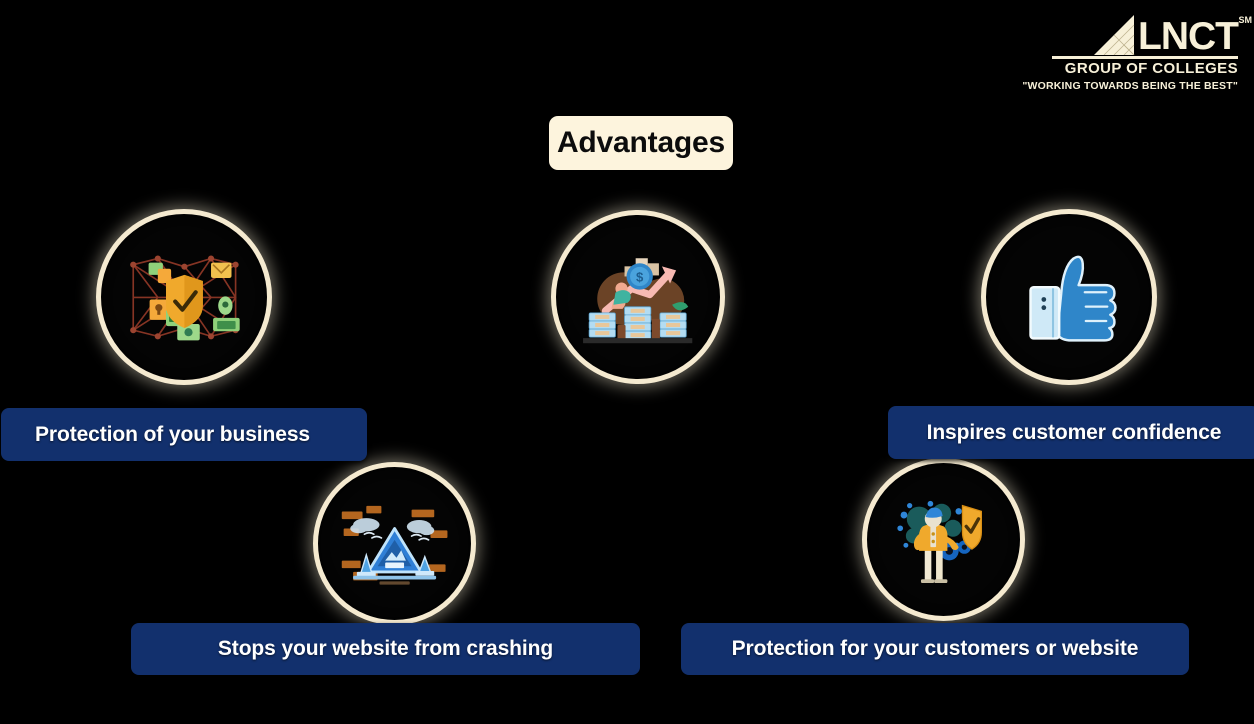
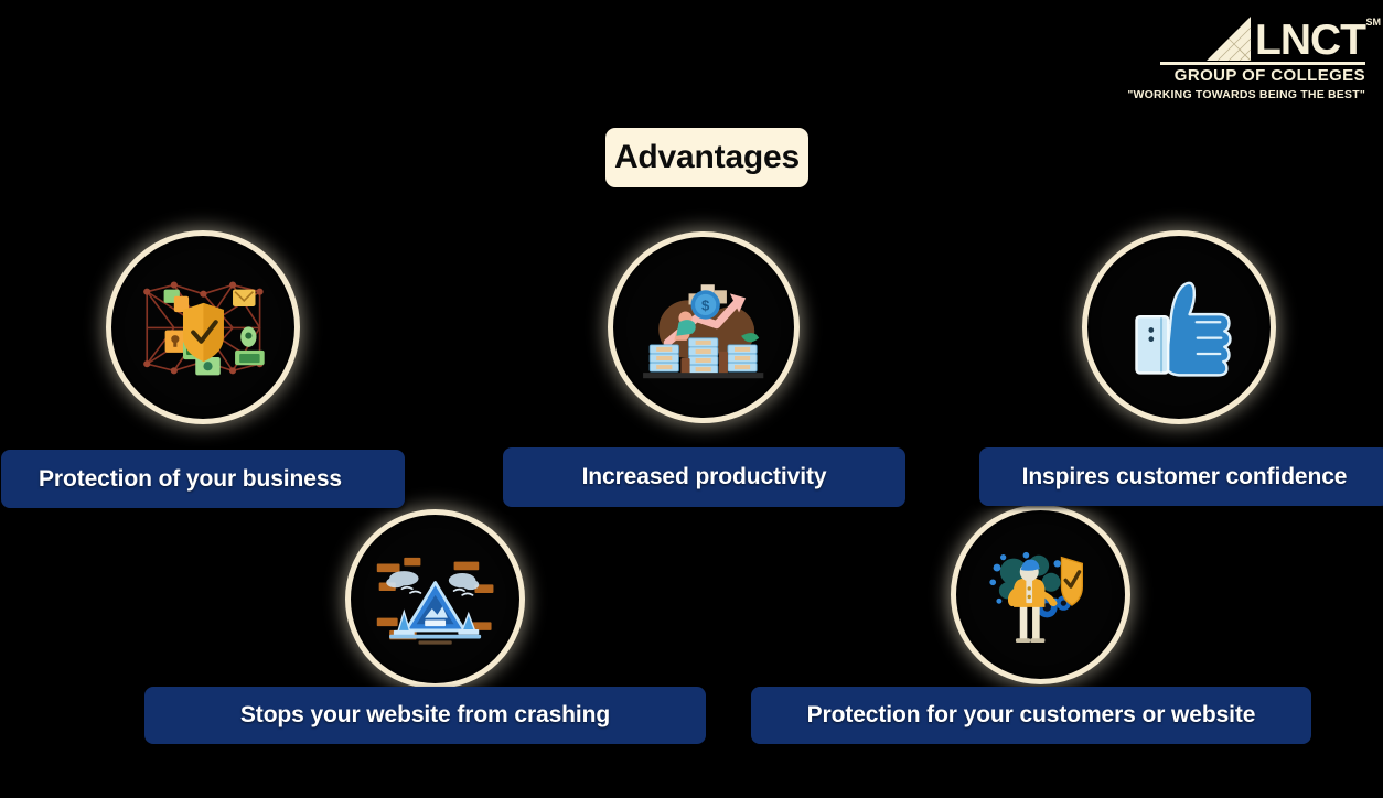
  LNCT
  SM
  GROUP OF COLLEGES
  "WORKING TOWARDS BEING THE BEST"
  Advantages
  $
  Protection of your business
+ Increased productivity
  Inspires customer confidence
  Stops your website from crashing
  Protection for your customers or website
